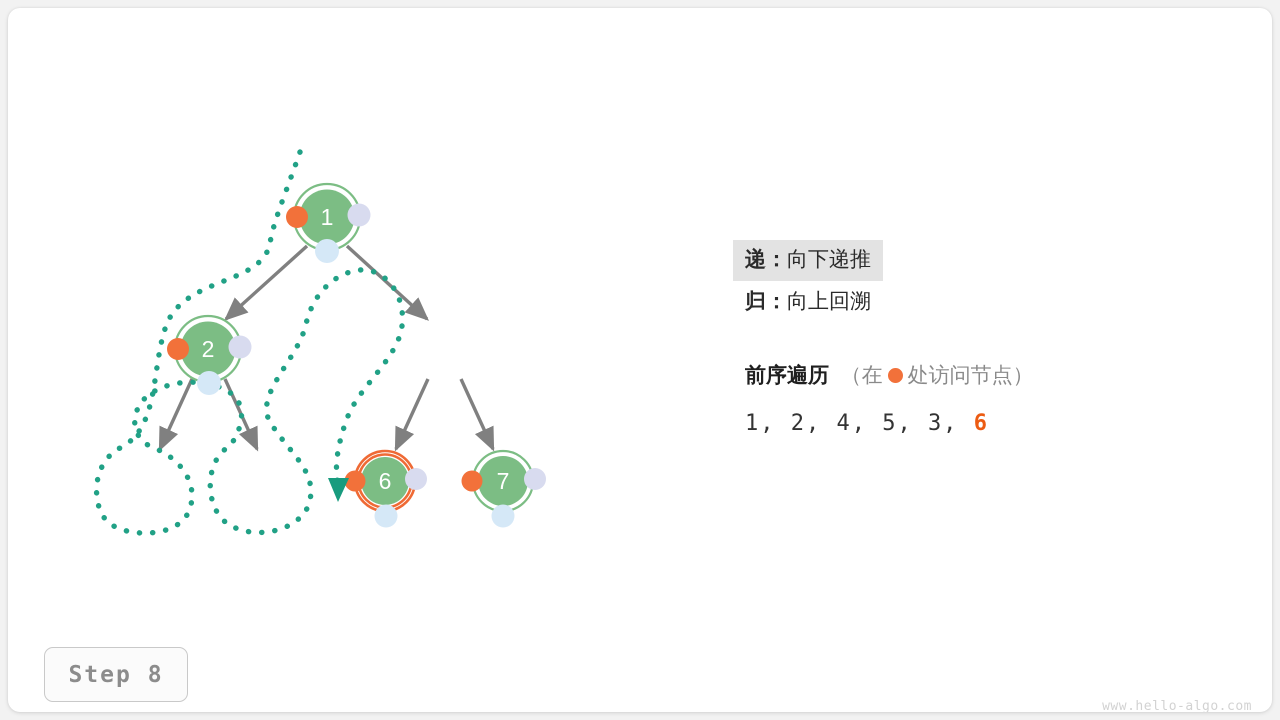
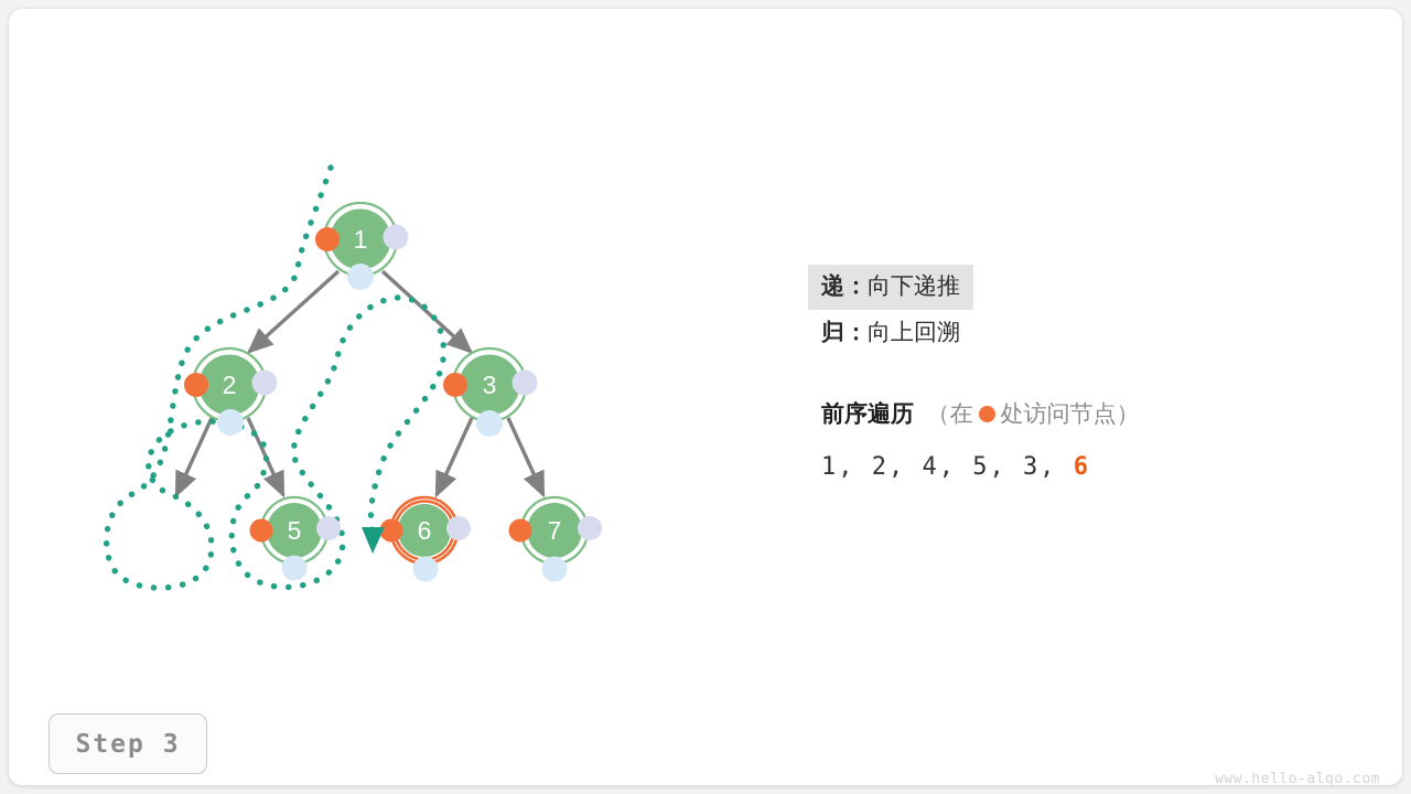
  1
  2
+ 3
+ 5
  6
  7
  递：向下递推
  归：向上回溯
  前序遍历 （在 处访问节点）
  1, 2, 4, 5, 3, 6
- Step 8
+ Step 3
  www.hello-algo.com
